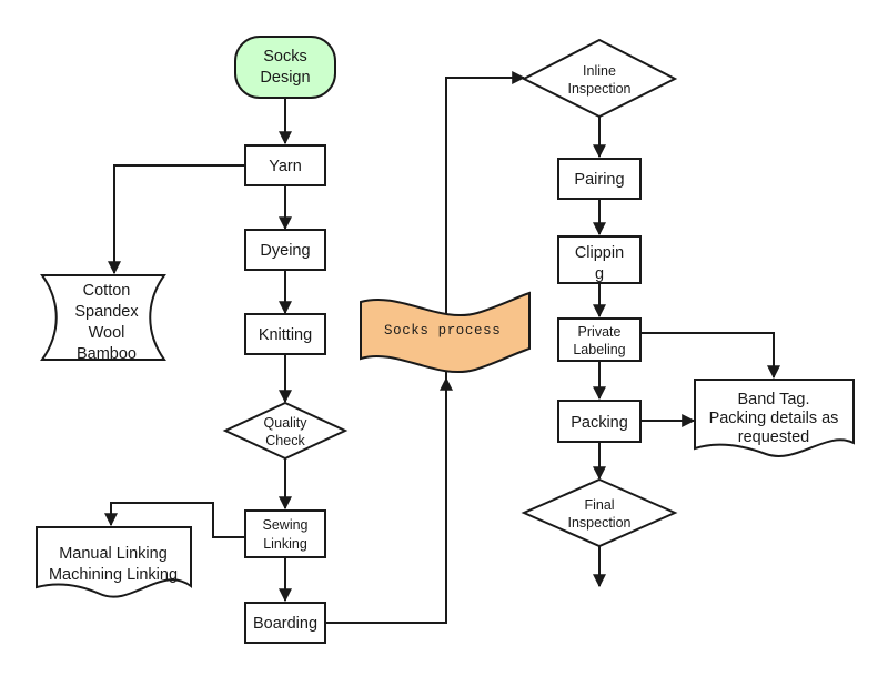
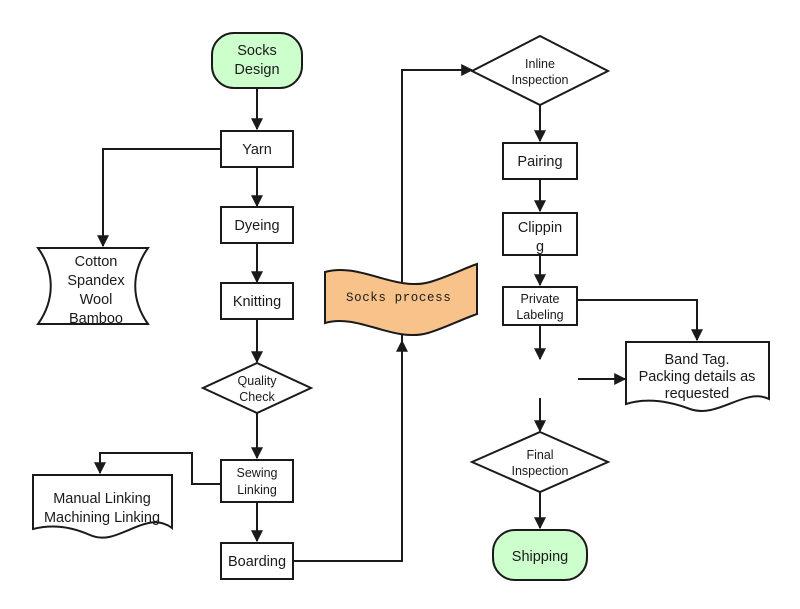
  Socks
  Design
  Yarn
  Cotton
  Spandex
  Wool
  Bamboo
  Dyeing
  Knitting
  Quality
  Check
  Sewing
  Linking
  Manual Linking
  Machining Linking
  Boarding
  Socks process
  Inline
  Inspection
  Pairing
  Clippin
  g
  Private
  Labeling
- Packing
  Band Tag.
  Packing details as
  requested
  Final
  Inspection
+ Shipping
